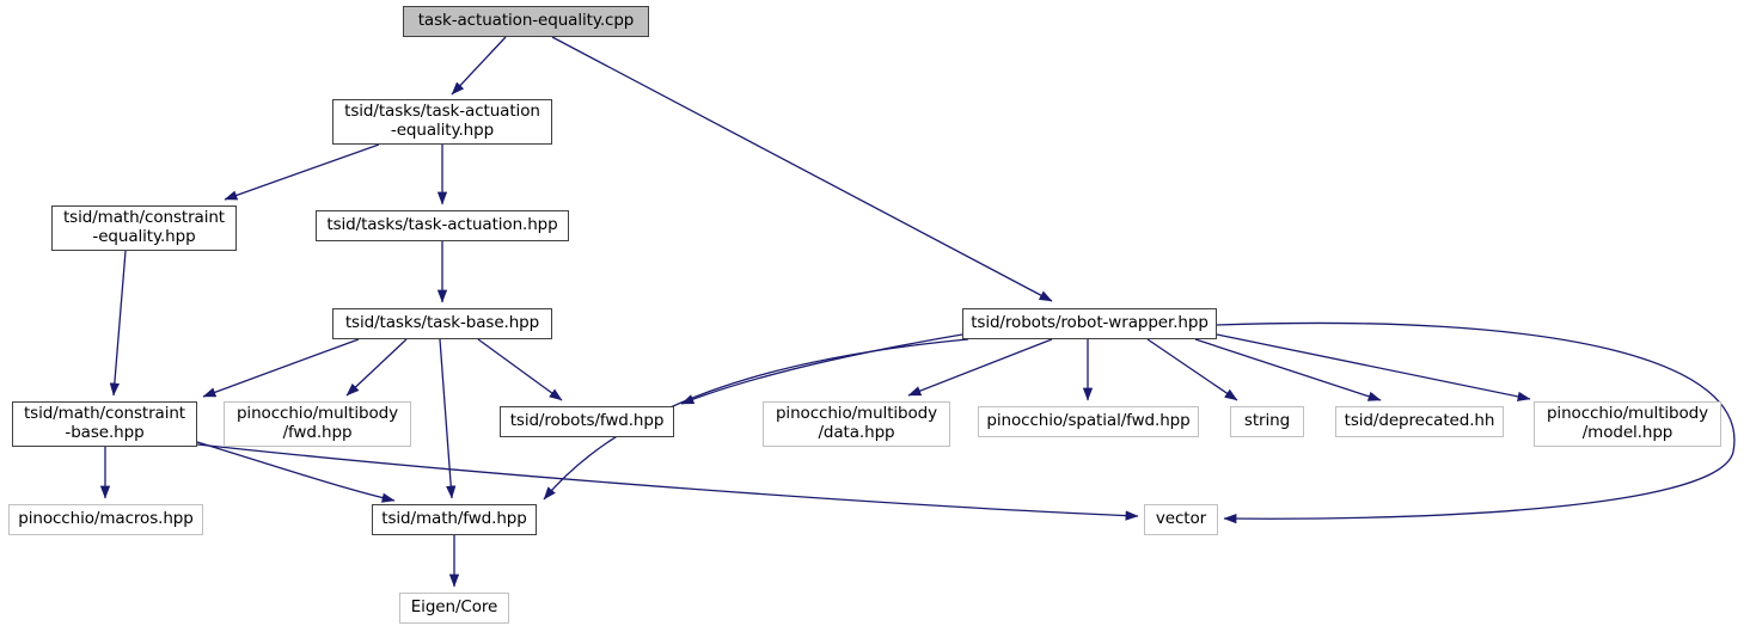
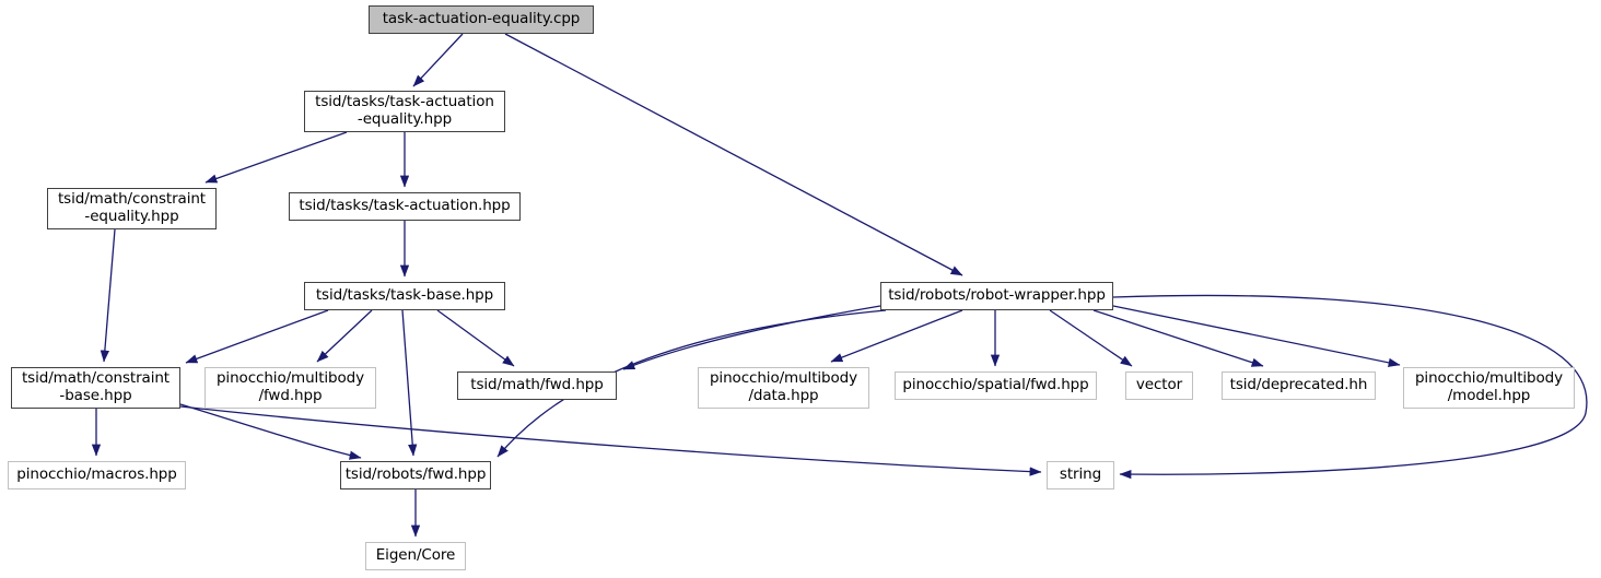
  task-actuation-equality.cpp
  tsid/tasks/task-actuation
  -equality.hpp
  tsid/math/constraint
  -equality.hpp
  tsid/tasks/task-actuation.hpp
  tsid/tasks/task-base.hpp
  tsid/robots/robot-wrapper.hpp
  tsid/math/constraint
  -base.hpp
  pinocchio/multibody
  /fwd.hpp
- tsid/robots/fwd.hpp
+ tsid/math/fwd.hpp
  pinocchio/multibody
  /data.hpp
  pinocchio/spatial/fwd.hpp
- string
+ vector
  tsid/deprecated.hh
  pinocchio/multibody
  /model.hpp
  pinocchio/macros.hpp
- tsid/math/fwd.hpp
+ tsid/robots/fwd.hpp
- vector
+ string
  Eigen/Core
